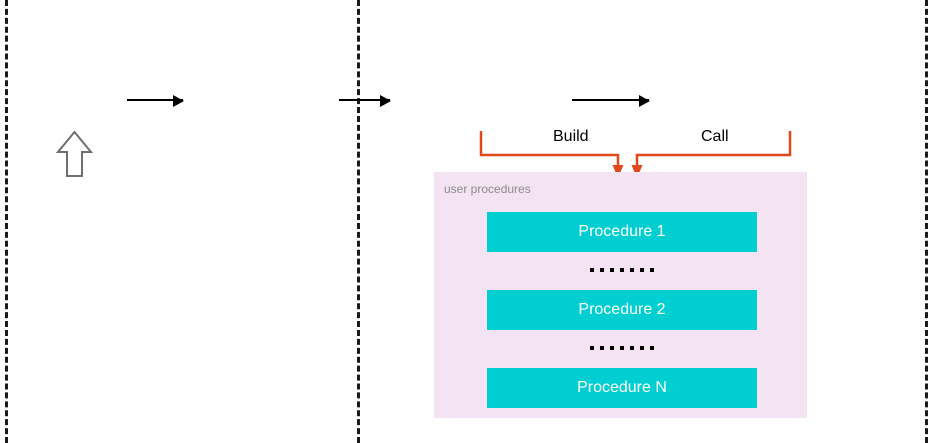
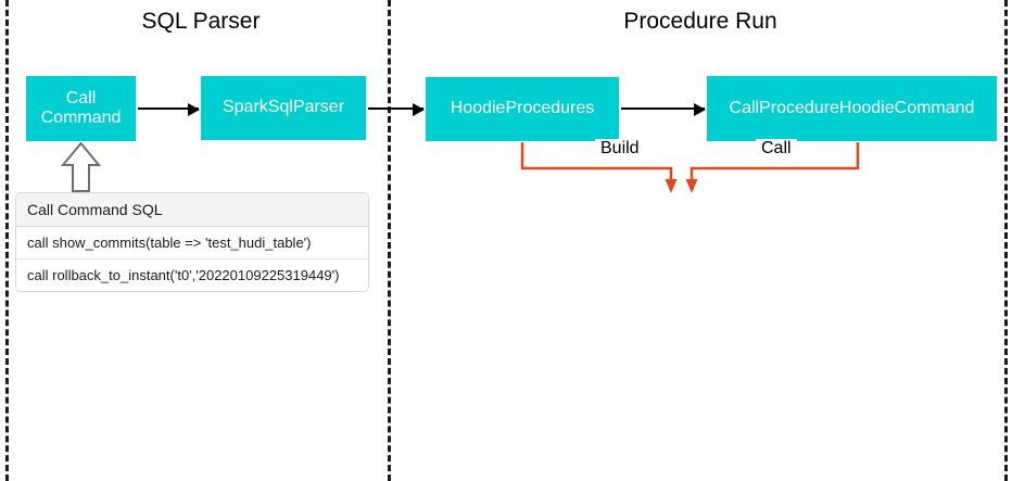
+ SQL Parser
+ Procedure Run
+ Call Command
+ SparkSqlParser
+ HoodieProcedures
+ CallProcedureHoodieCommand
+ Call Command SQL
+ call show_commits(table => 'test_hudi_table')
+ call rollback_to_instant('t0','20220109225319449')
  Build
  Call
- user procedures
- Procedure 1
- Procedure 2
- Procedure N
